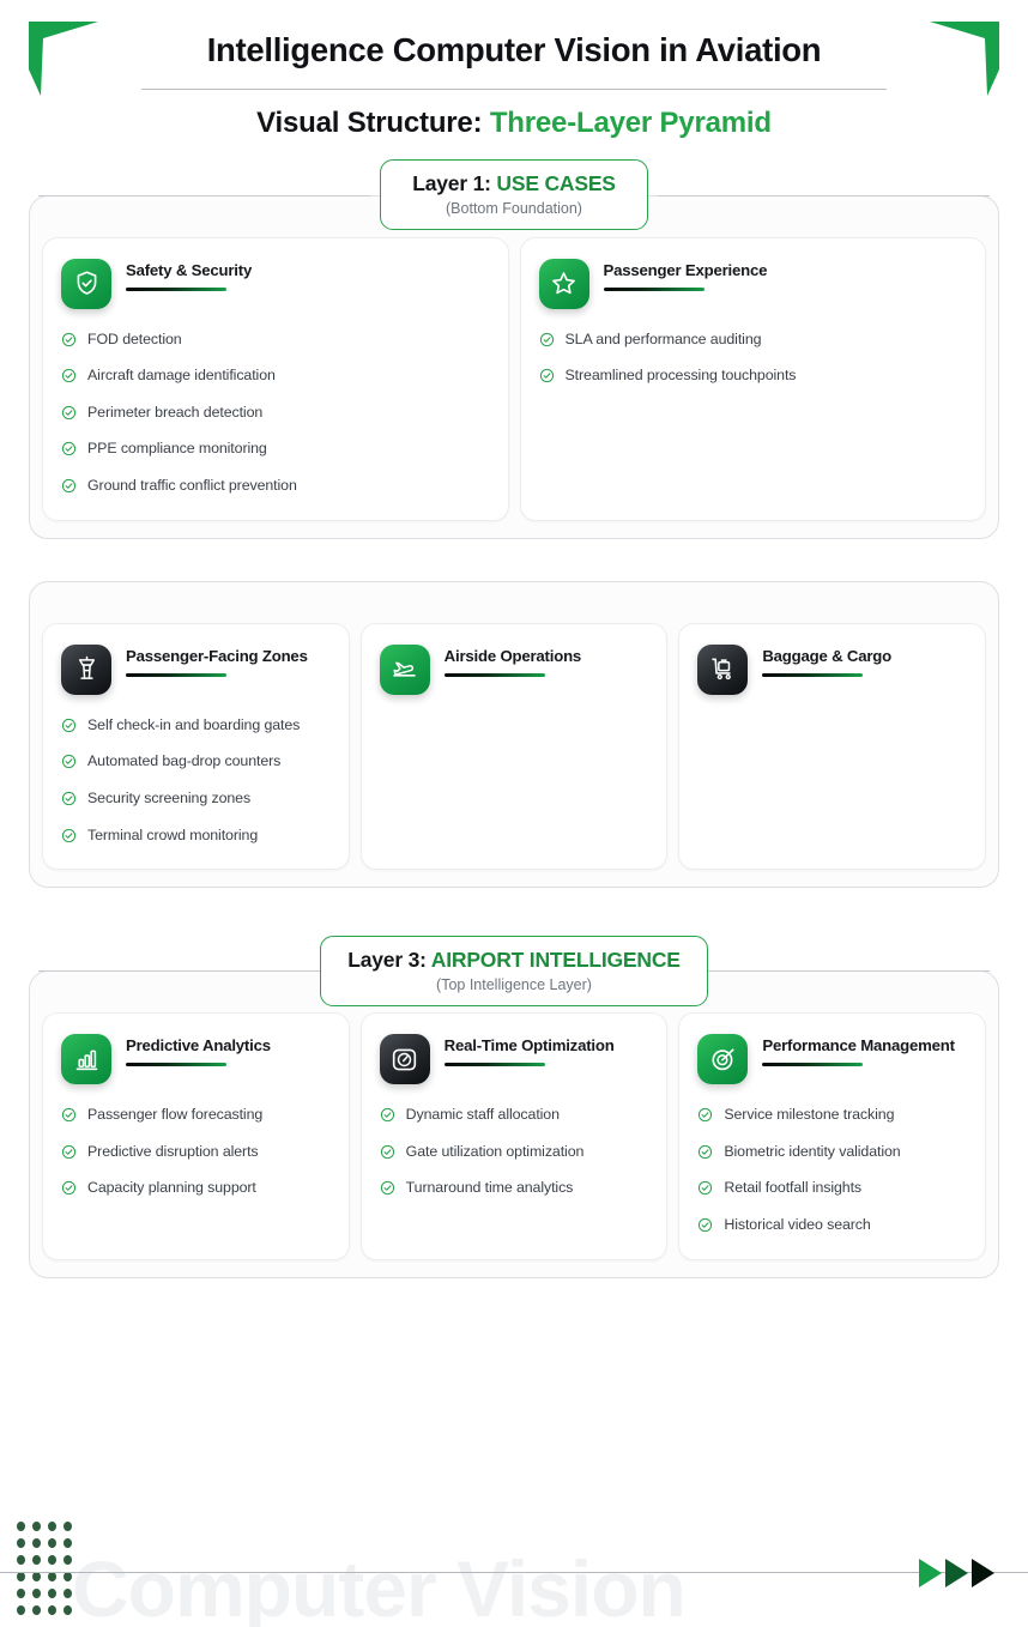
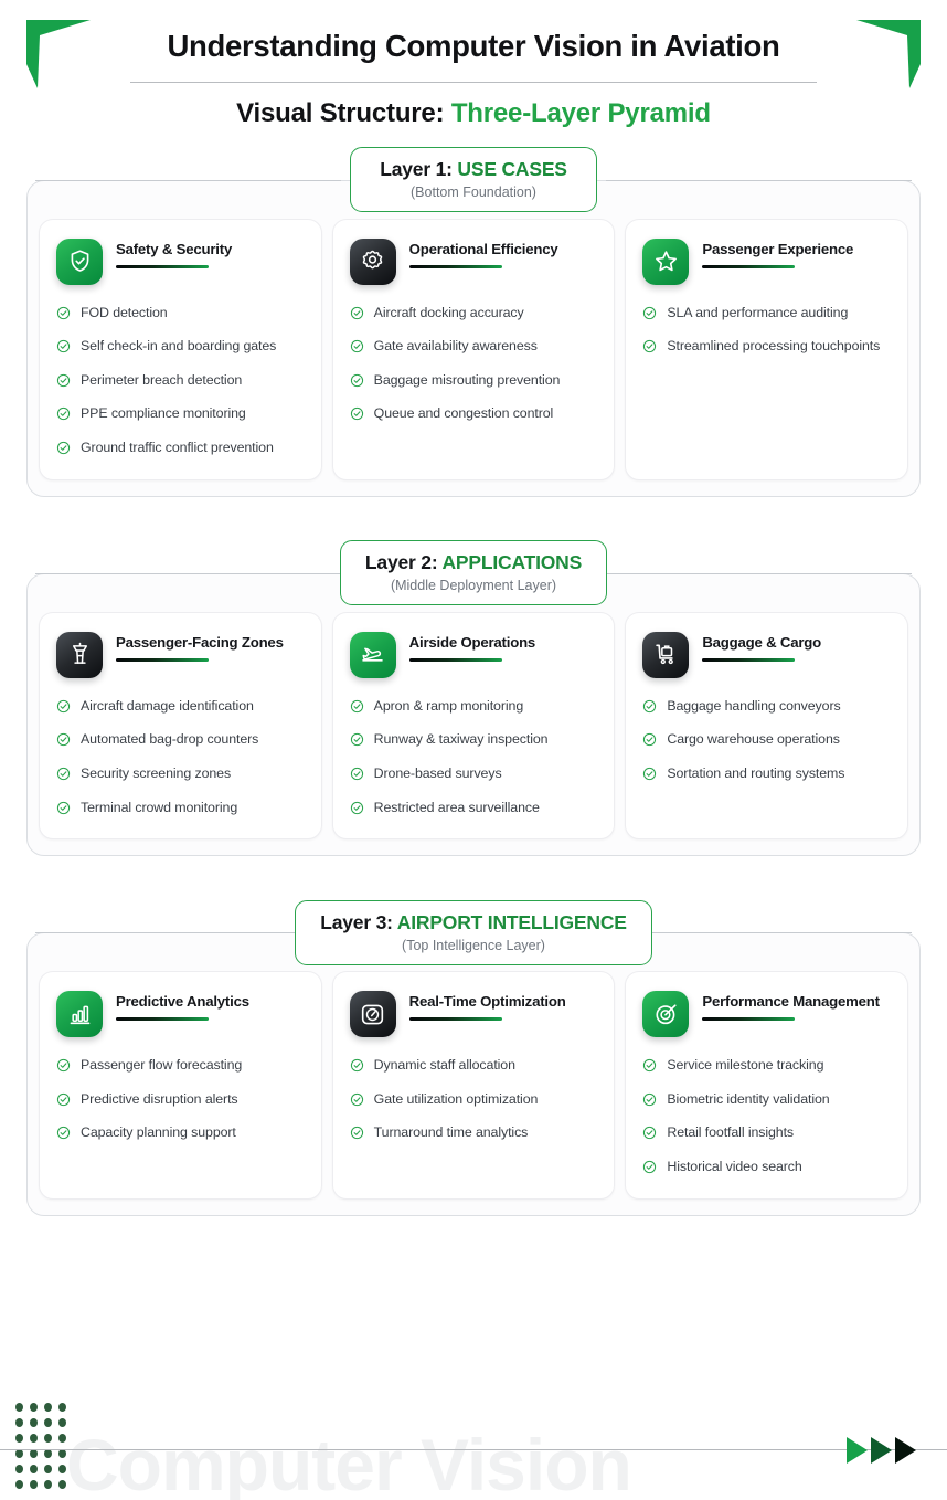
- Intelligence Computer Vision in Aviation
+ Understanding Computer Vision in Aviation
  Visual Structure: Three-Layer Pyramid
  Layer 1: USE CASES
  (Bottom Foundation)
  Safety & Security
  FOD detection
- Aircraft damage identification
+ Self check-in and boarding gates
  Perimeter breach detection
  PPE compliance monitoring
  Ground traffic conflict prevention
+ Operational Efficiency
+ Aircraft docking accuracy
+ Gate availability awareness
+ Baggage misrouting prevention
+ Queue and congestion control
  Passenger Experience
  SLA and performance auditing
  Streamlined processing touchpoints
+ Layer 2: APPLICATIONS
+ (Middle Deployment Layer)
  Passenger-Facing Zones
- Self check-in and boarding gates
+ Aircraft damage identification
  Automated bag-drop counters
  Security screening zones
  Terminal crowd monitoring
  Airside Operations
+ Apron & ramp monitoring
+ Runway & taxiway inspection
+ Drone-based surveys
+ Restricted area surveillance
  Baggage & Cargo
+ Baggage handling conveyors
+ Cargo warehouse operations
+ Sortation and routing systems
  Layer 3: AIRPORT INTELLIGENCE
  (Top Intelligence Layer)
  Predictive Analytics
  Passenger flow forecasting
  Predictive disruption alerts
  Capacity planning support
  Real-Time Optimization
  Dynamic staff allocation
  Gate utilization optimization
  Turnaround time analytics
  Performance Management
  Service milestone tracking
  Biometric identity validation
  Retail footfall insights
  Historical video search
  Computer Vision
